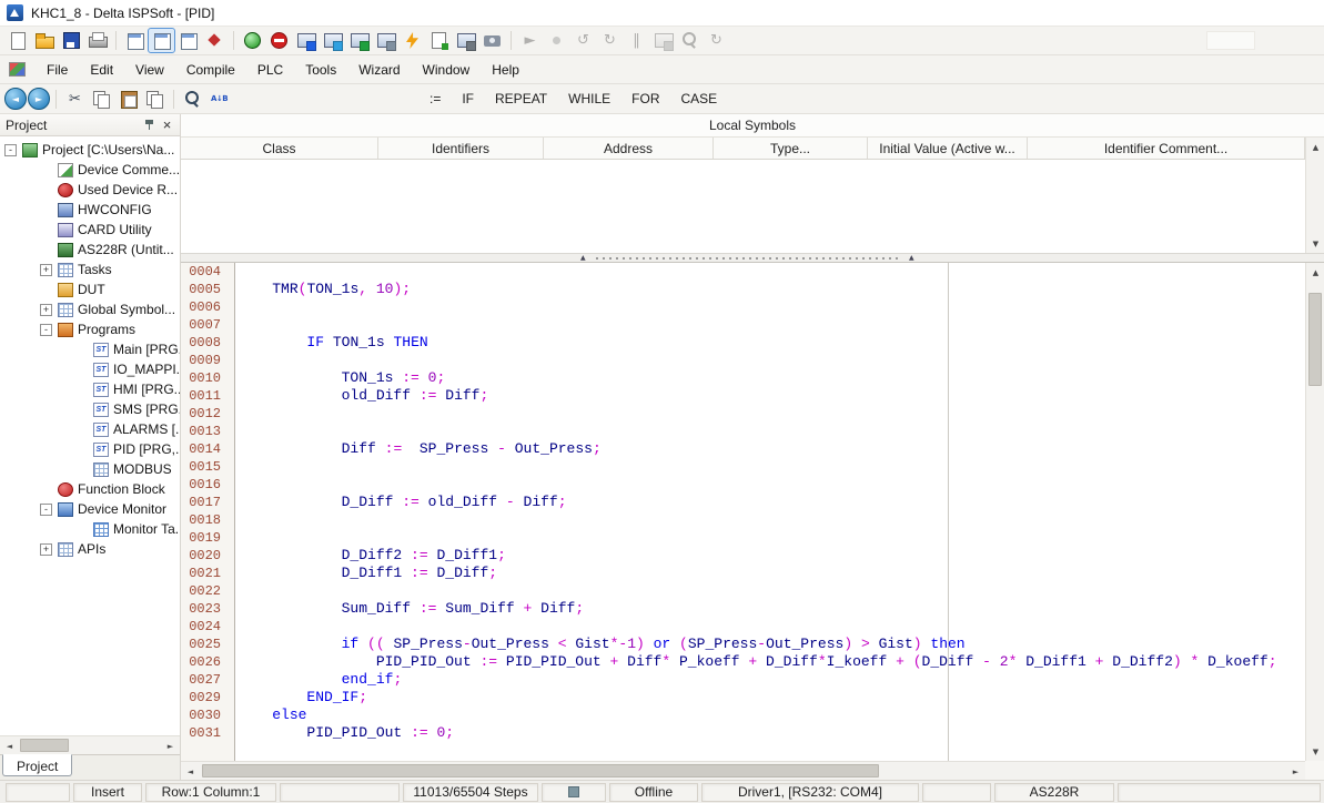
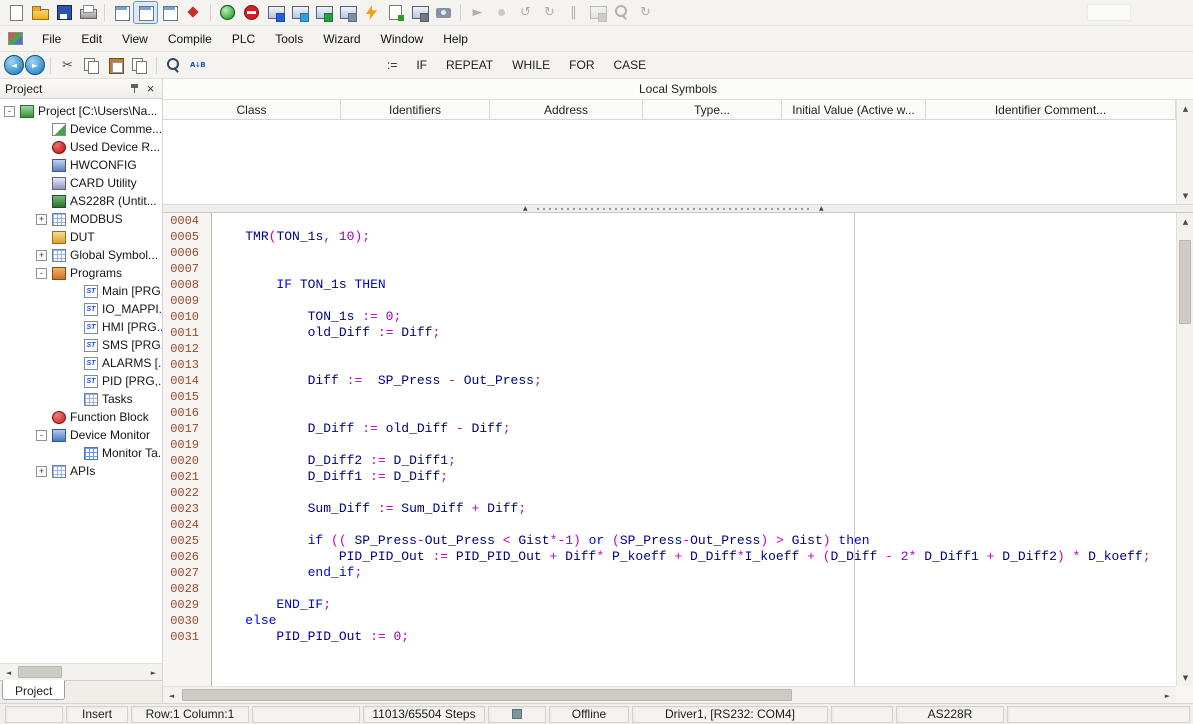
- KHC1_8 - Delta ISPSoft - [PID]
  ►
  ↺
  ↻
  ‖
  ↻
  File
  Edit
  View
  Compile
  PLC
  Tools
  Wizard
  Window
  Help
  ◄
  ►
  ✂
  A↓B
  :=
  IF
  REPEAT
  WHILE
  FOR
  CASE
  Project
  ×
  -
  Project [C:\Users\Na...
  Device Comme...
  Used Device R...
  HWCONFIG
  CARD Utility
  AS228R (Untit...
  +
- Tasks
+ MODBUS
  DUT
  +
  Global Symbol...
  -
  Programs
  Main [PRG
  IO_MAPPI.
  HMI [PRG..
  SMS [PRG
  ALARMS [.
  PID [PRG,.
- MODBUS
+ Tasks
  Function Block
  -
  Device Monitor
  Monitor Ta.
  +
  APIs
  ◄
  ►
  Project
  Local Symbols
  Class
  Identifiers
  Address
  Type...
  Initial Value (Active w...
  Identifier Comment...
  ▲
  ▼
  0004
  0005
  TMR(TON_1s, 10);
  0006
  0007
  0008
  IF TON_1s THEN
  0009
  0010
  TON_1s := 0;
  0011
  old_Diff := Diff;
  0012
  0013
  0014
  Diff := SP_Press - Out_Press;
  0015
  0016
  0017
  D_Diff := old_Diff - Diff;
- 0018
  0019
  0020
  D_Diff2 := D_Diff1;
  0021
  D_Diff1 := D_Diff;
  0022
  0023
  Sum_Diff := Sum_Diff + Diff;
  0024
  0025
  if (( SP_Press-Out_Press < Gist*-1) or (SP_Press-Out_Press) > Gist) then
  0026
  PID_PID_Out := PID_PID_Out + Diff* P_koeff + D_Diff*I_koeff + (D_Diff - 2* D_Diff1 + D_Diff2) * D_koeff;
  0027
  end_if;
+ 0028
  0029
  END_IF;
  0030
  else
  0031
  PID_PID_Out := 0;
  ▲
  ▼
  ◄
  ►
  Insert
  Row:1 Column:1
  11013/65504 Steps
  Offline
  Driver1, [RS232: COM4]
  AS228R
